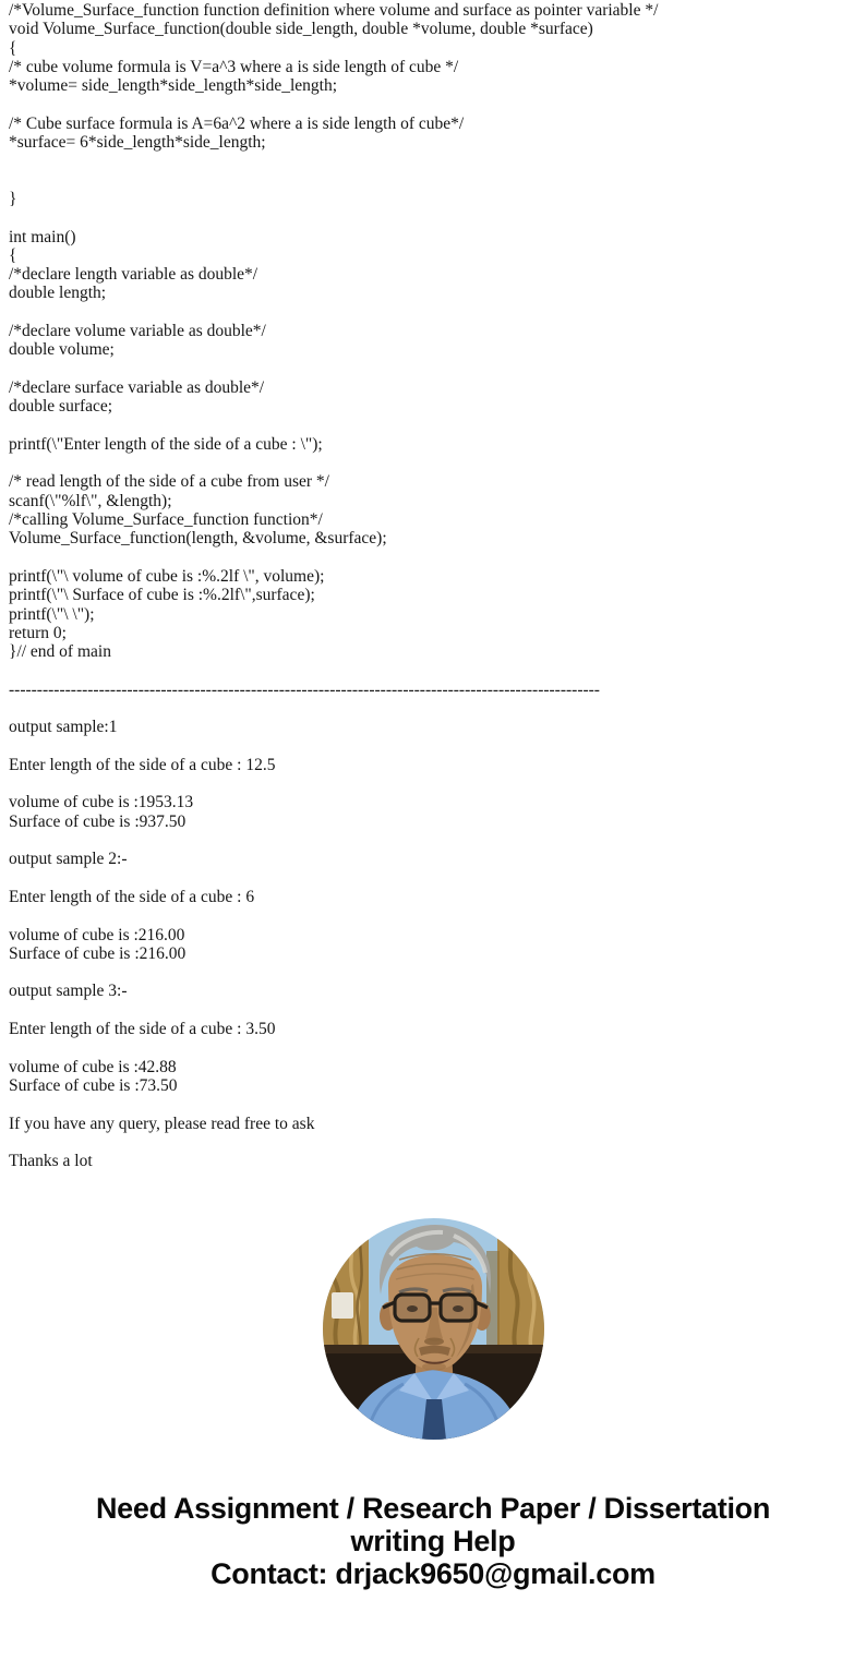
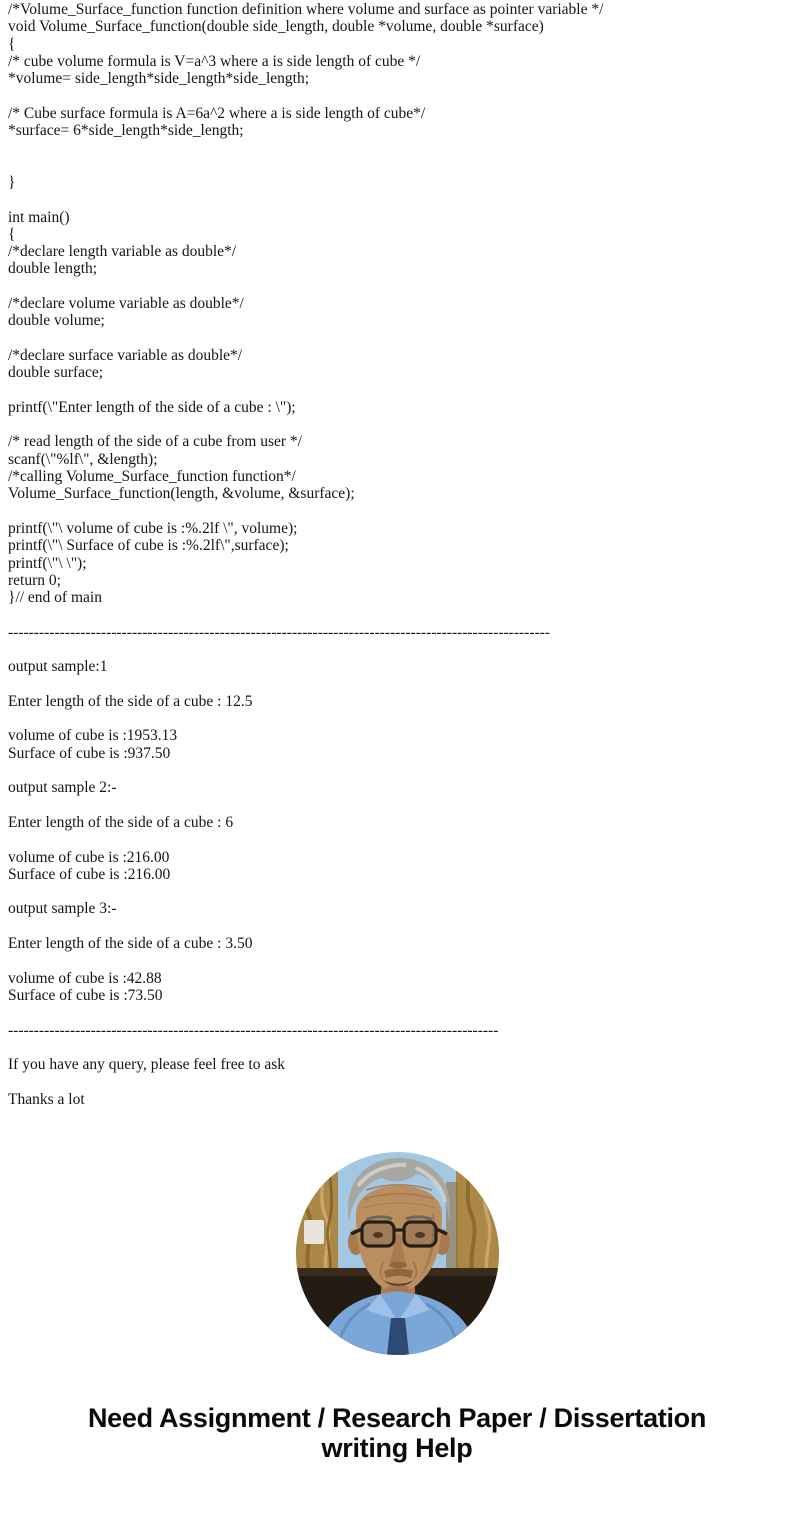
  /*Volume_Surface_function function definition where volume and surface as pointer variable */
  void Volume_Surface_function(double side_length, double *volume, double *surface)
  {
  /* cube volume formula is V=a^3 where a is side length of cube */
  *volume= side_length*side_length*side_length;
  /* Cube surface formula is A=6a^2 where a is side length of cube*/
  *surface= 6*side_length*side_length;
  }
  int main()
  {
  /*declare length variable as double*/
  double length;
  /*declare volume variable as double*/
  double volume;
  /*declare surface variable as double*/
  double surface;
  printf(\"Enter length of the side of a cube : \");
  /* read length of the side of a cube from user */
  scanf(\"%lf\", &length);
  /*calling Volume_Surface_function function*/
  Volume_Surface_function(length, &volume, &surface);
  printf(\"\ volume of cube is :%.2lf \", volume);
  printf(\"\ Surface of cube is :%.2lf\",surface);
  printf(\"\ \");
  return 0;
  }// end of main
  ---------------------------------------------------------------------------------------------------------
  output sample:1
  Enter length of the side of a cube : 12.5
  volume of cube is :1953.13
  Surface of cube is :937.50
  output sample 2:-
  Enter length of the side of a cube : 6
  volume of cube is :216.00
  Surface of cube is :216.00
  output sample 3:-
  Enter length of the side of a cube : 3.50
  volume of cube is :42.88
  Surface of cube is :73.50
+ -----------------------------------------------------------------------------------------------
- If you have any query, please read free to ask
+ If you have any query, please feel free to ask
  Thanks a lot
  Need Assignment / Research Paper / Dissertation
  writing Help
- Contact: drjack9650@gmail.com
